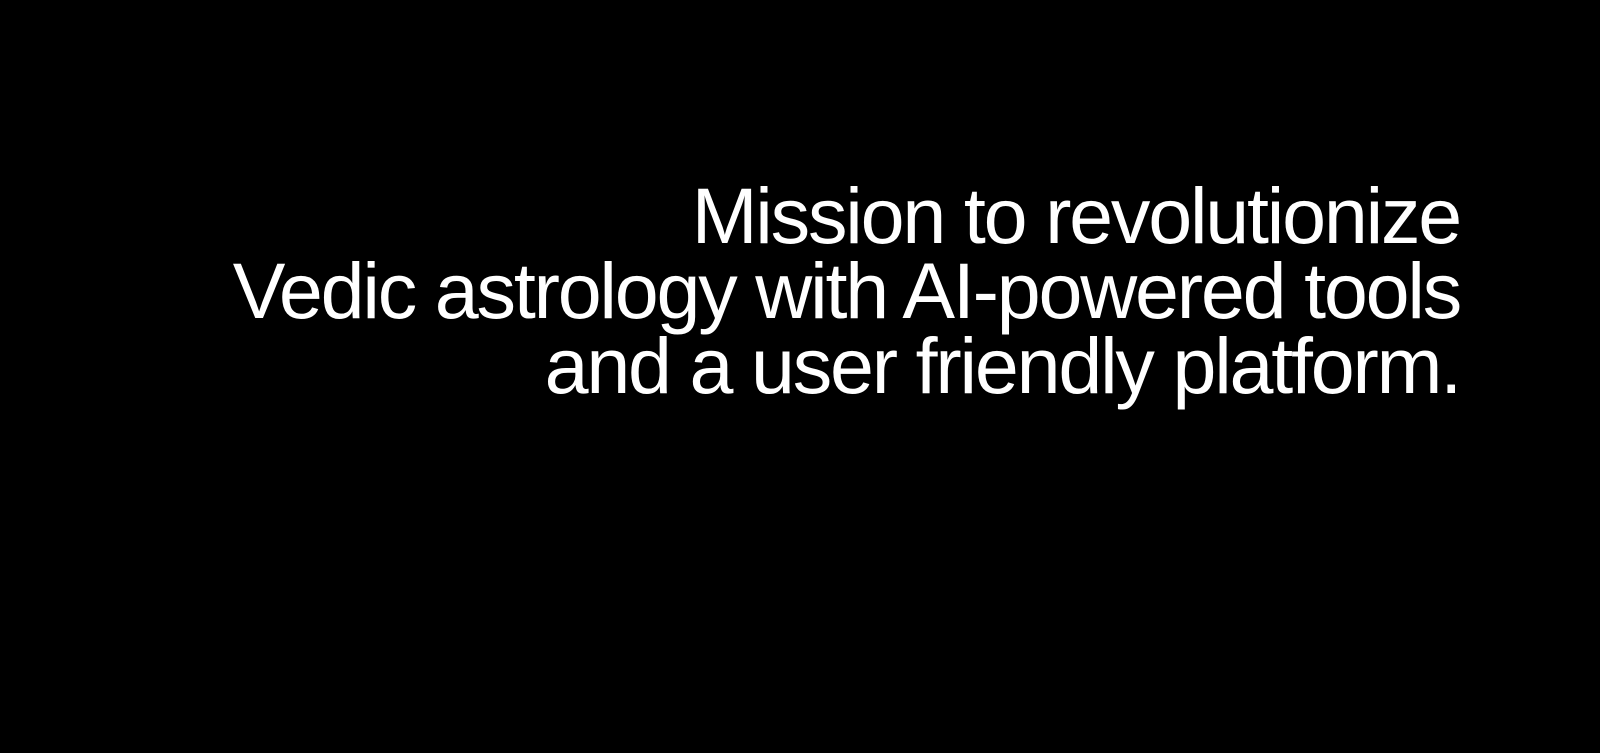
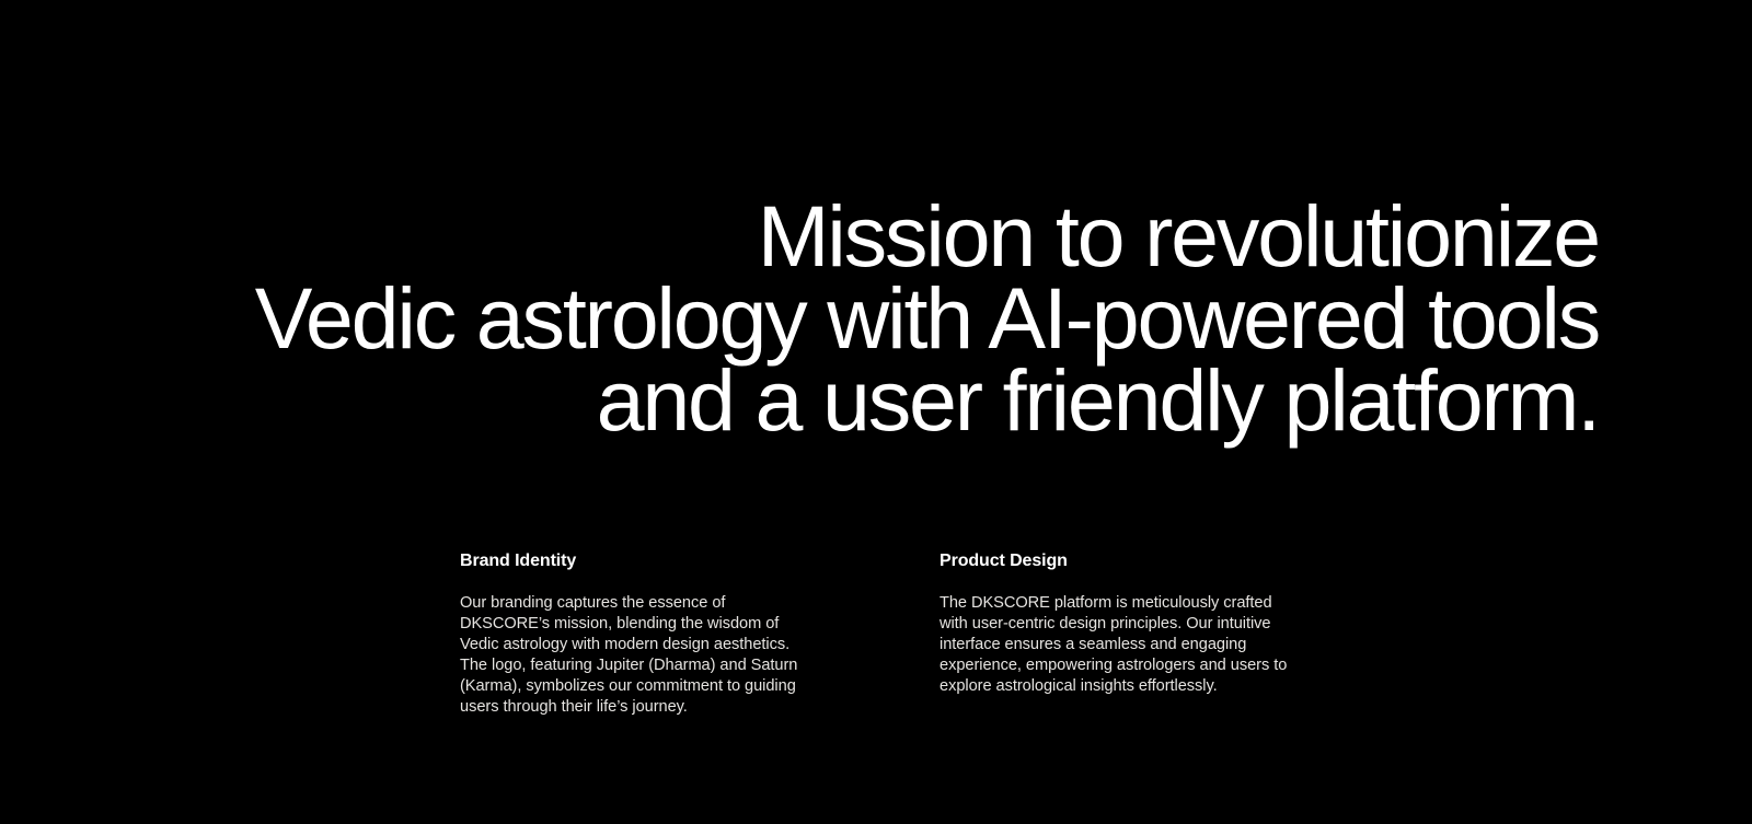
  Mission to revolutionize
  Vedic astrology with AI-powered tools
  and a user friendly platform.
+ Brand Identity
+ Our branding captures the essence of DKSCORE’s mission, blending the wisdom of Vedic astrology with modern design aesthetics. The logo, featuring Jupiter (Dharma) and Saturn (Karma), symbolizes our commitment to guiding users through their life’s journey.
+ Product Design
+ The DKSCORE platform is meticulously crafted with user-centric design principles. Our intuitive interface ensures a seamless and engaging experience, empowering astrologers and users to explore astrological insights effortlessly.
